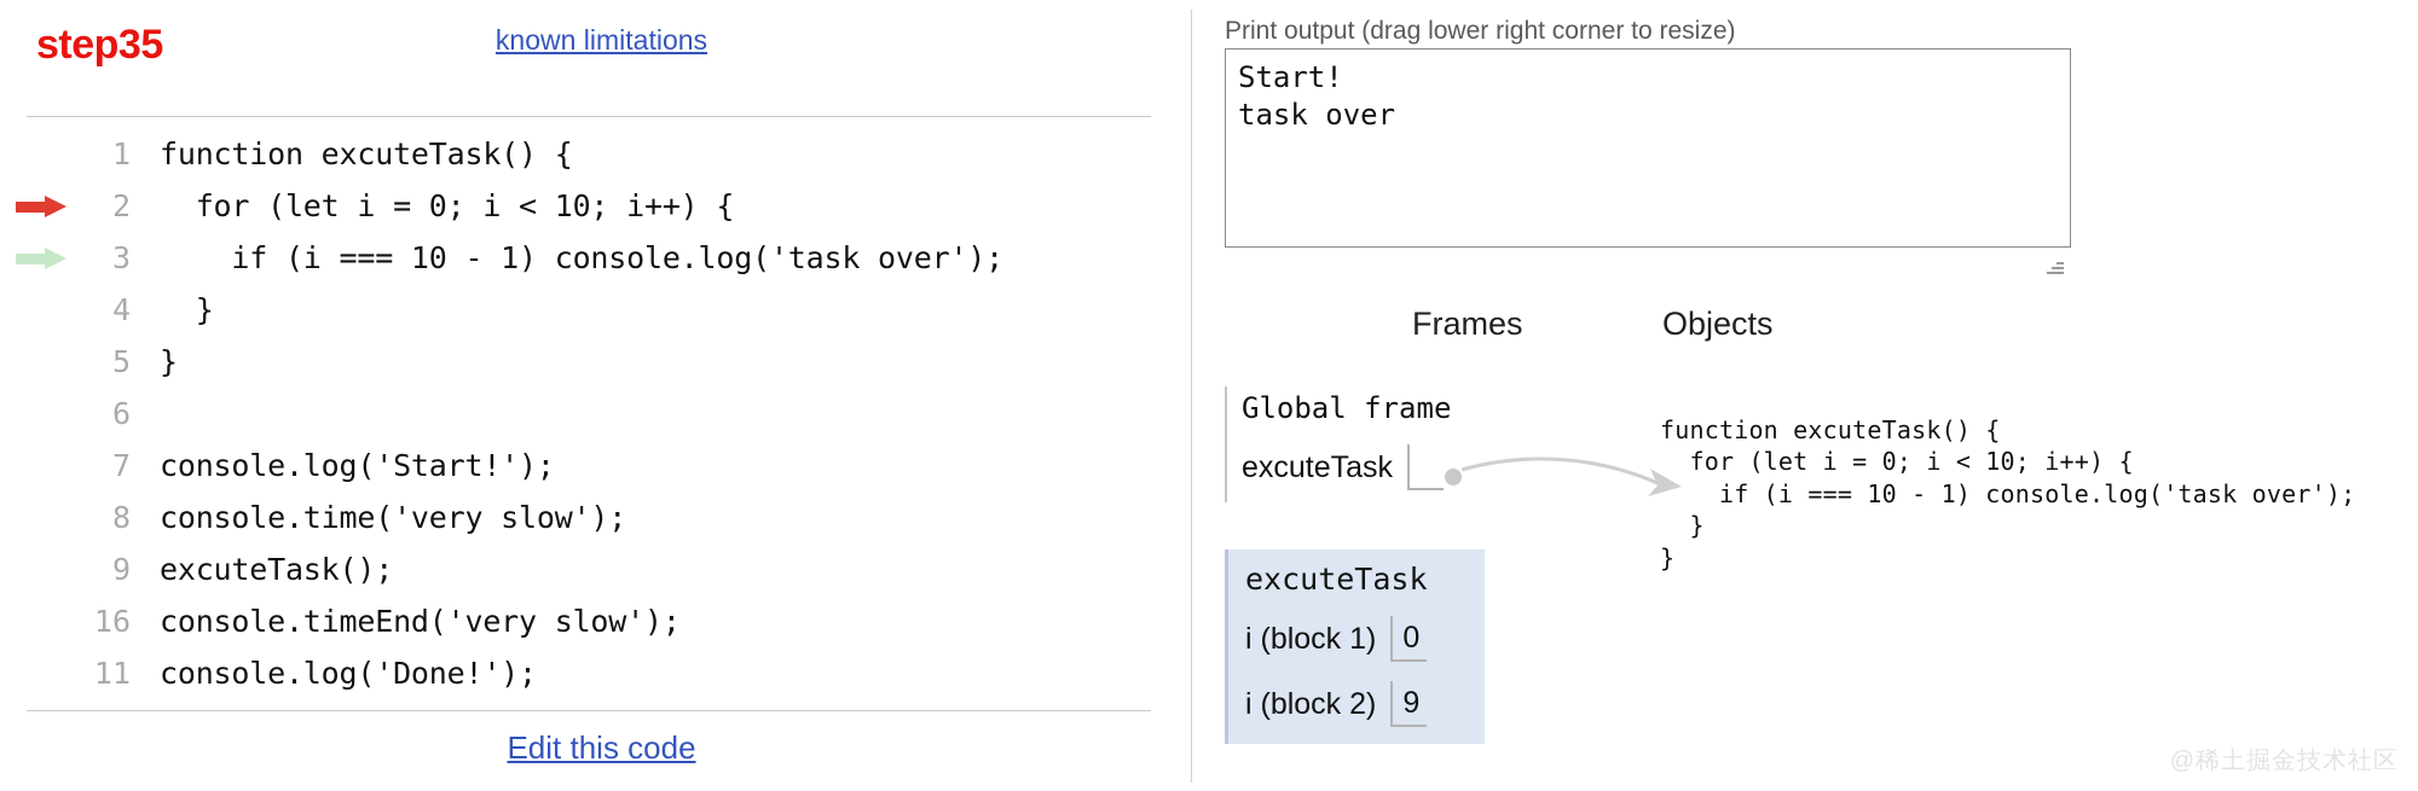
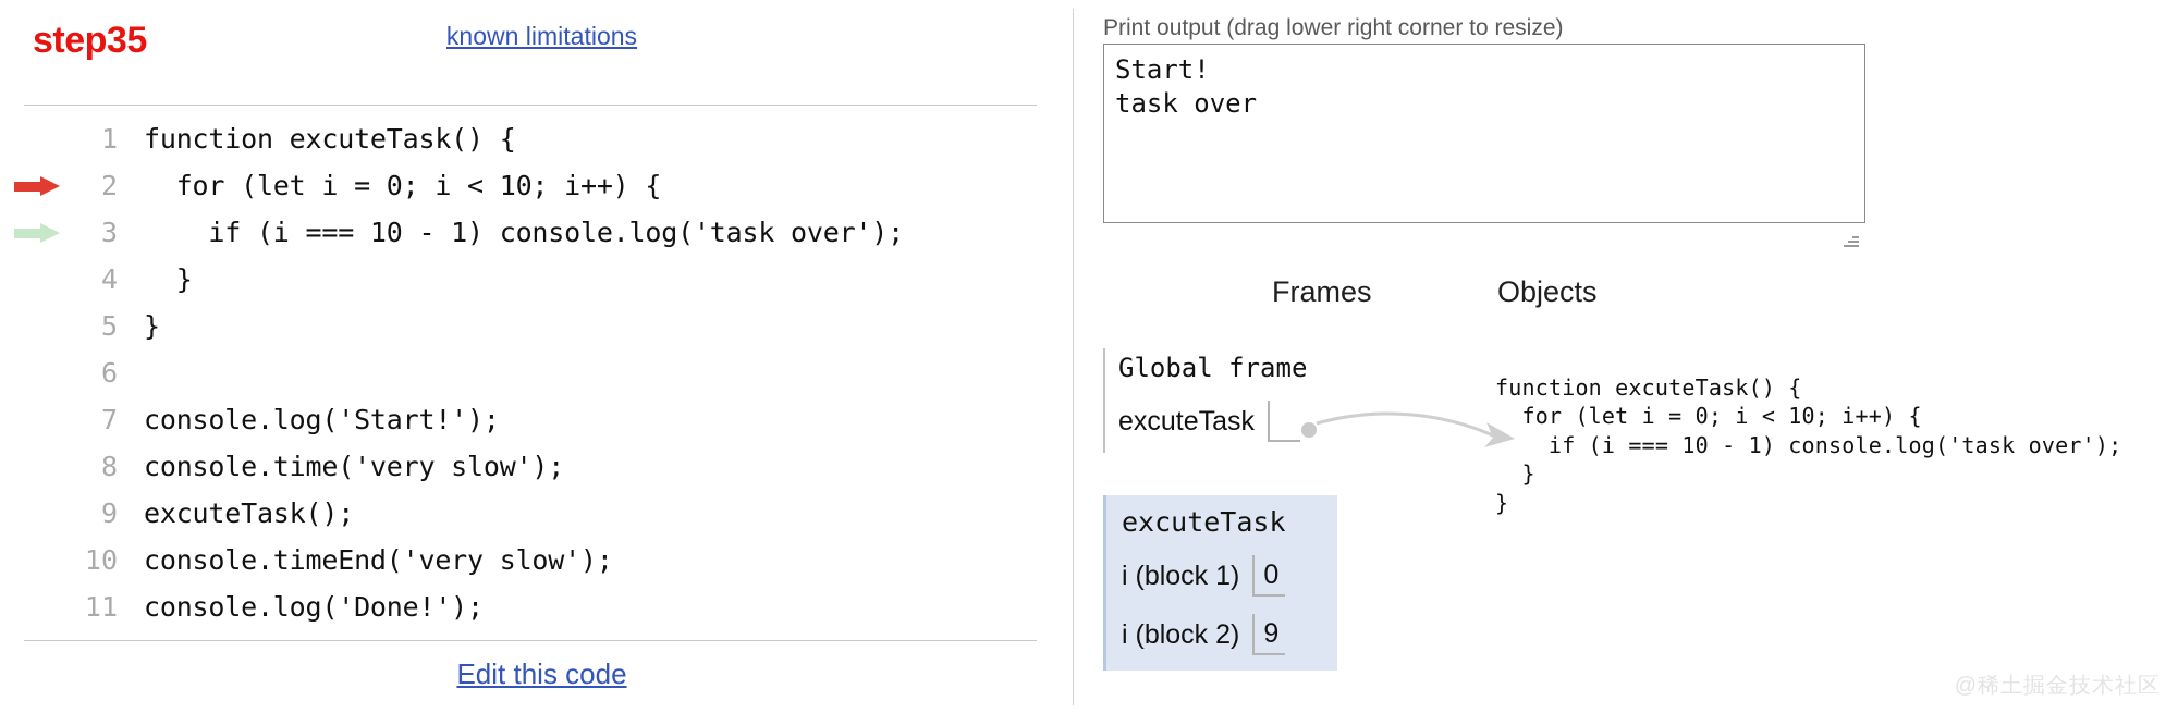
  step35
  known limitations
  1
  function excuteTask() {
  2
  for (let i = 0; i < 10; i++) {
  3
  if (i === 10 - 1) console.log('task over');
  4
  }
  5
  }
  6
  7
  console.log('Start!');
  8
  console.time('very slow');
  9
  excuteTask();
- 16
+ 10
  console.timeEnd('very slow');
  11
  console.log('Done!');
  Edit this code
  Print output (drag lower right corner to resize)
  Start!
  task over
  Frames
  Objects
  Global frame
  excuteTask
  excuteTask
  i (block 1)
  0
  i (block 2)
  9
  function excuteTask() {
  for (let i = 0; i < 10; i++) {
  if (i === 10 - 1) console.log('task over');
  }
  }
  @稀土掘金技术社区
